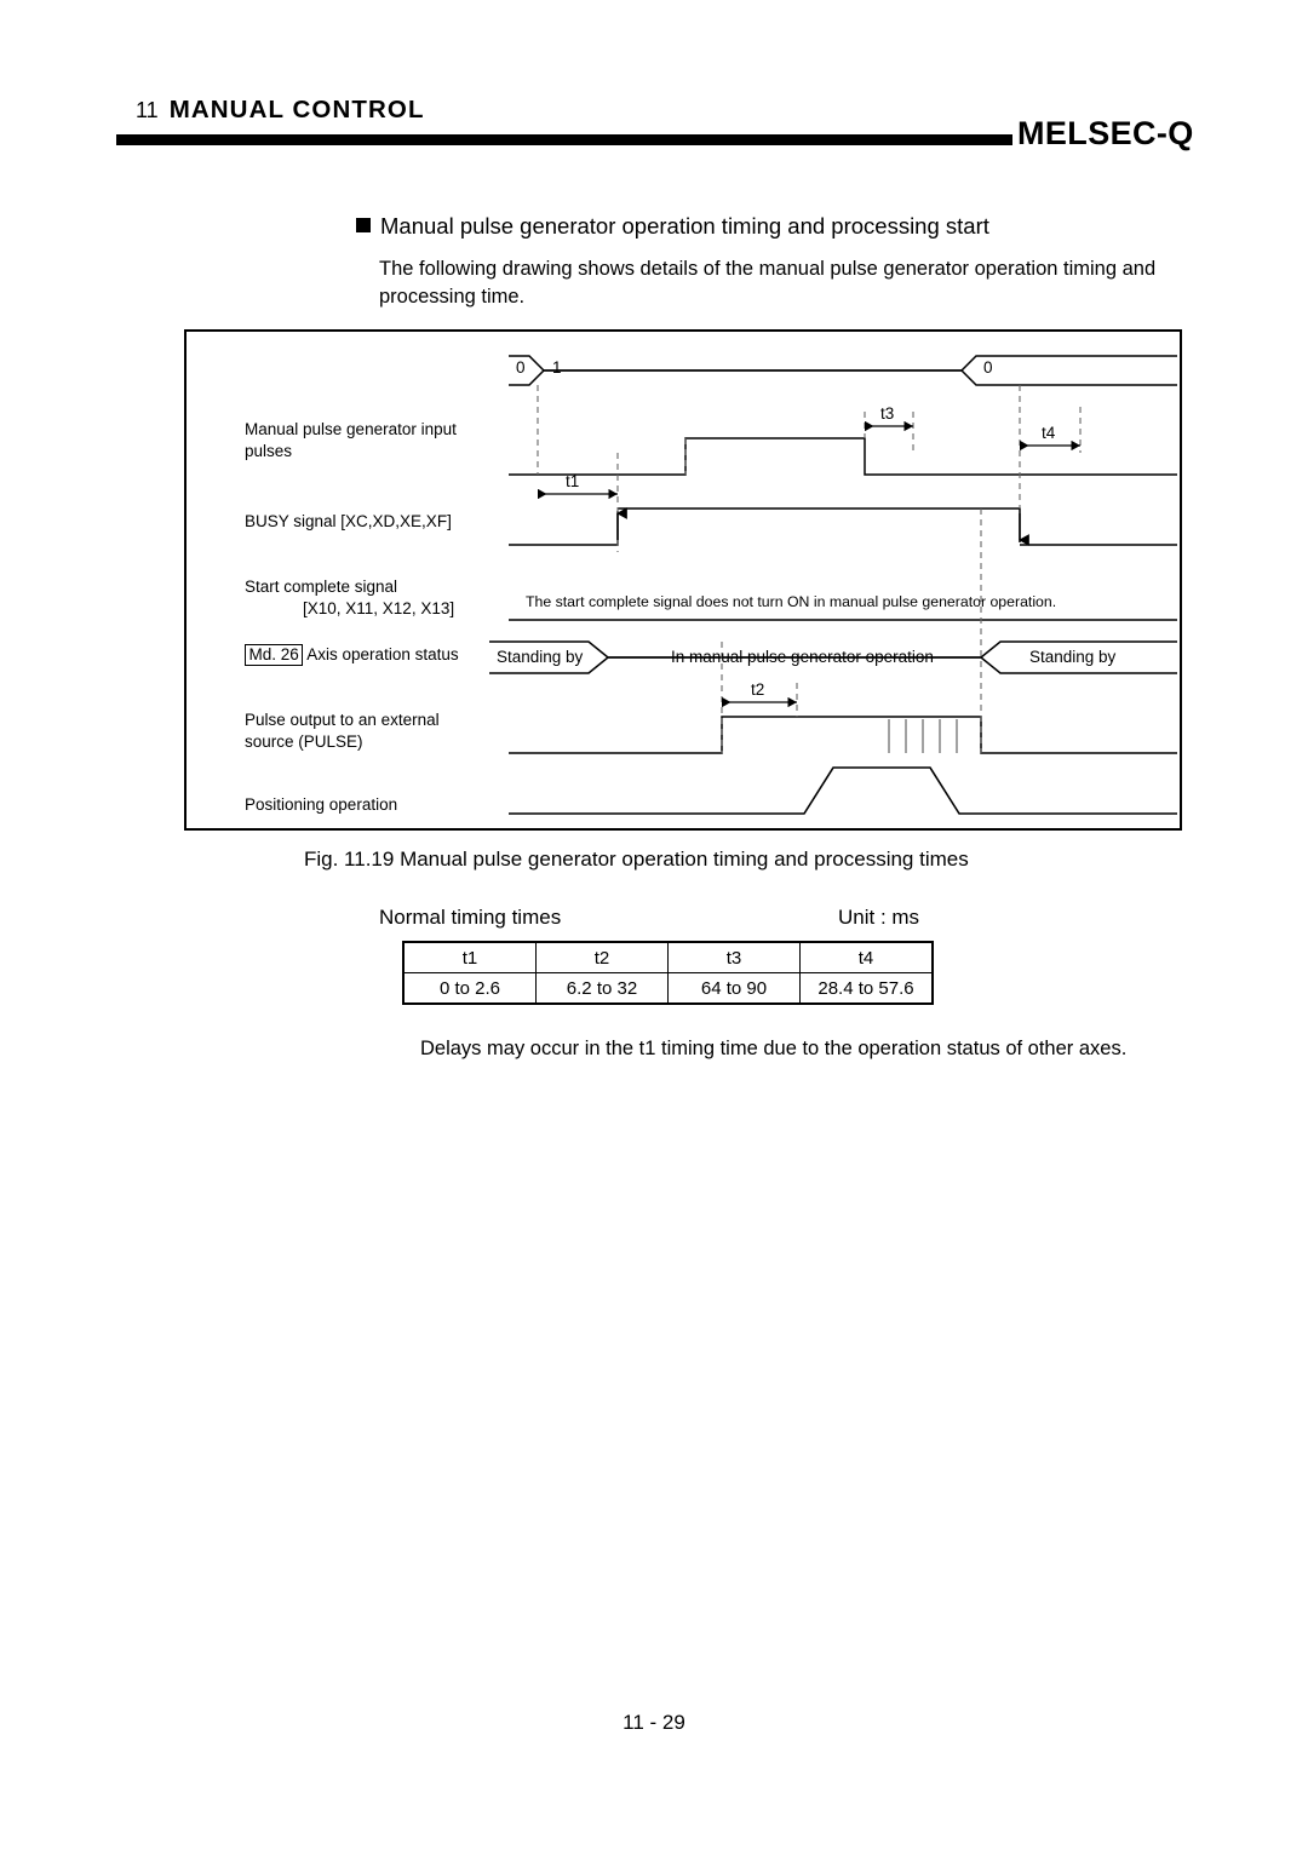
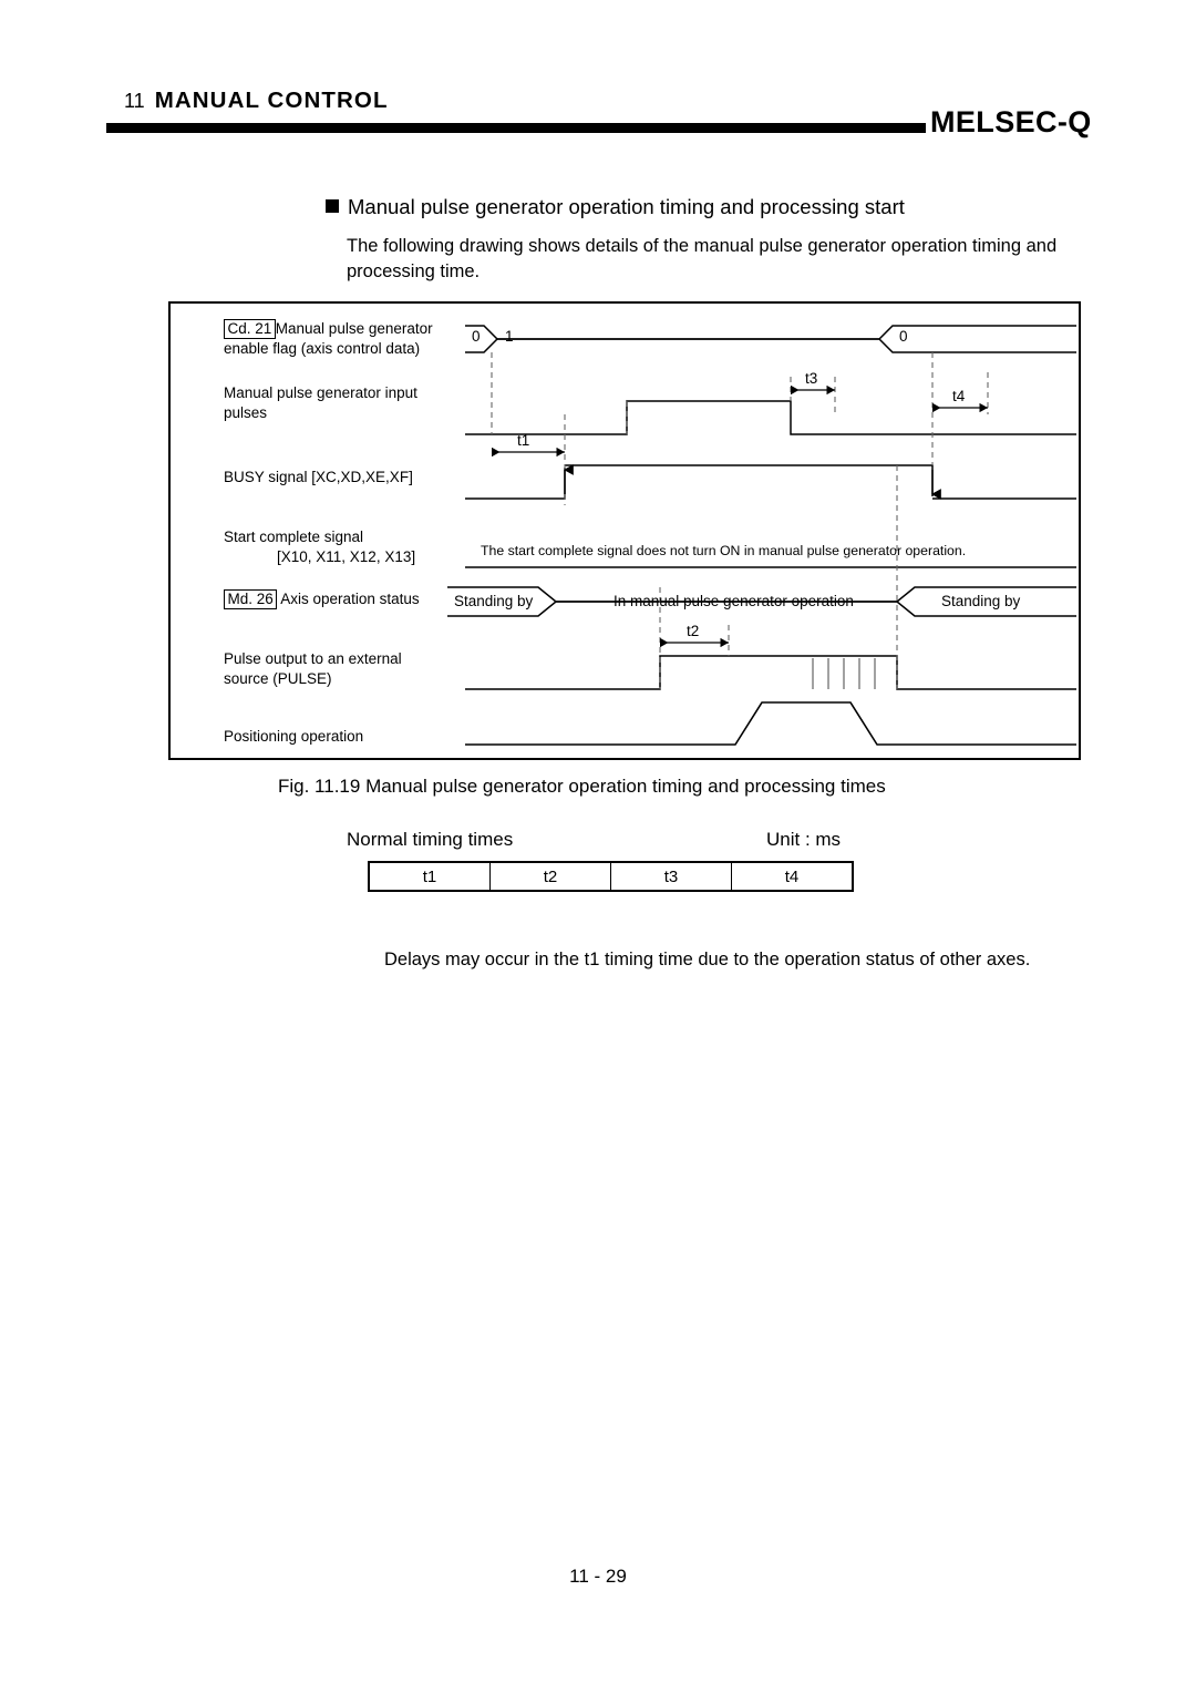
  11 MANUAL CONTROL
  MELSEC-Q
  Manual pulse generator operation timing and processing start
  The following drawing shows details of the manual pulse generator operation timing and processing time.
+ Cd. 21 Manual pulse generator
+ enable flag (axis control data)
  Manual pulse generator input
  pulses
  BUSY signal [XC,XD,XE,XF]
  Start complete signal
  [X10, X11, X12, X13]
  Md. 26 Axis operation status
  Pulse output to an external
  source (PULSE)
  Positioning operation
  0
  1
  0
  The start complete signal does not turn ON in manual pulse generator operation.
  Standing by
  In manual pulse generator operation
  Standing by
  t1
  t2
  t3
  t4
  Fig. 11.19 Manual pulse generator operation timing and processing times
  Normal timing times
  Unit : ms
  t1	t2	t3	t4
- 0 to 2.6	6.2 to 32	64 to 90	28.4 to 57.6
  Delays may occur in the t1 timing time due to the operation status of other axes.
  11 - 29
